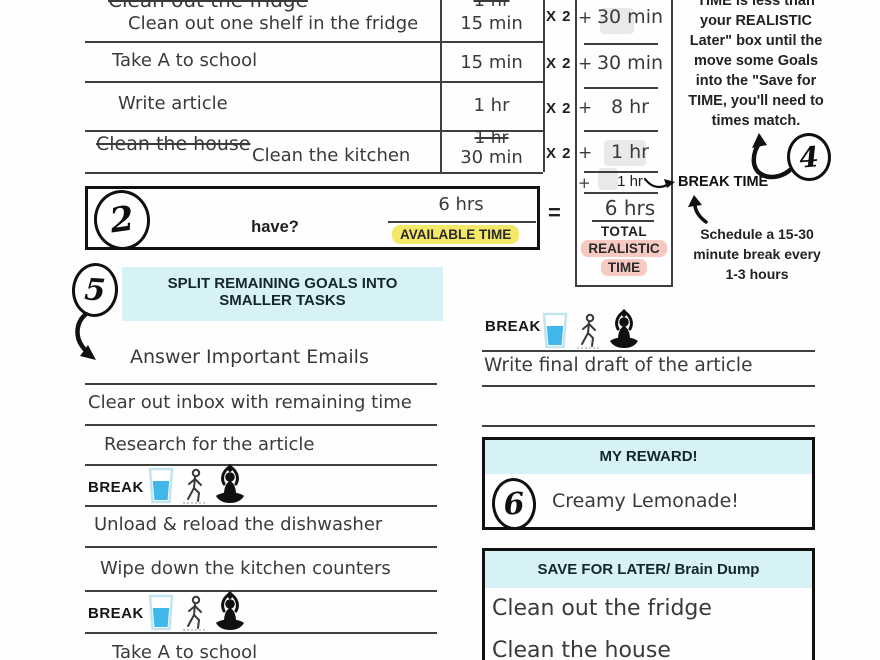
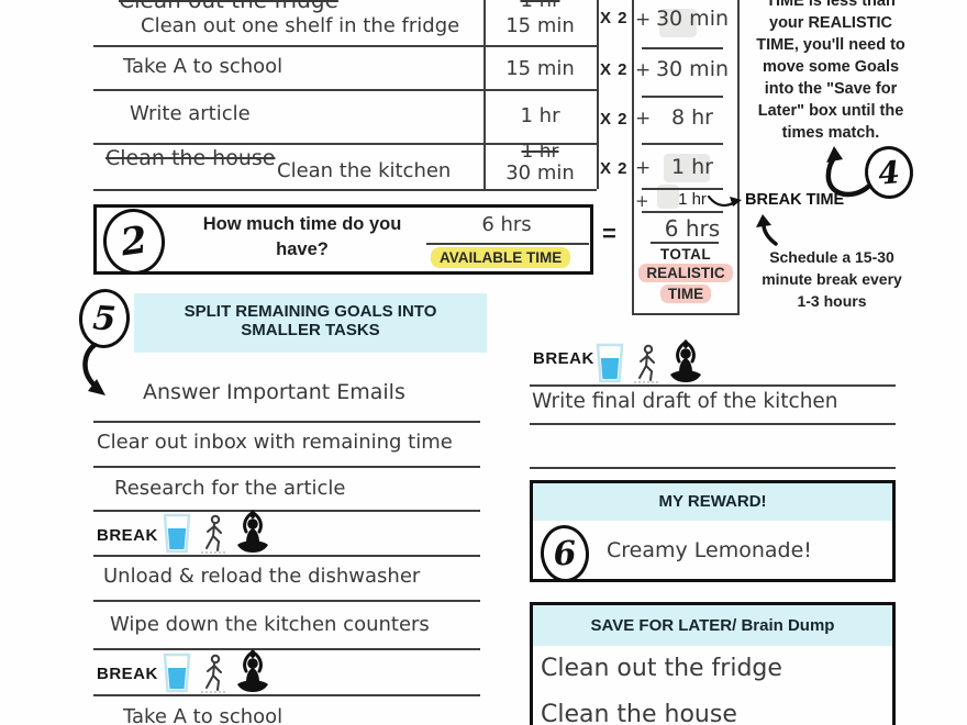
  Clean out the fridge
  Clean out one shelf in the fridge
  1 hr
  15 min
  Take A to school
  15 min
  Write article
  1 hr
  Clean the house
  Clean the kitchen
  1 hr
  30 min
  X 2
  X 2
  X 2
  X 2
  +
  30 min
  +
  30 min
  +
  8 hr
  +
  1 hr
  +
  1 hr
  6 hrs
  TOTAL
  REALISTIC
  TIME
  =
+ How much time do you
  have?
  6 hrs
  AVAILABLE TIME
  TIME is less than
  your REALISTIC
- Later" box until the
+ TIME, you'll need to
  move some Goals
  into the "Save for
- TIME, you'll need to
+ Later" box until the
  times match.
  BREAK TIME
  Schedule a 15-30
  minute break every
  1-3 hours
  SPLIT REMAINING GOALS INTO
  SMALLER TASKS
  Answer Important Emails
  Clear out inbox with remaining time
  Research for the article
  BREAK
  Unload & reload the dishwasher
  Wipe down the kitchen counters
  BREAK
  Take A to school
  BREAK
- Write final draft of the article
+ Write final draft of the kitchen
  MY REWARD!
  Creamy Lemonade!
  SAVE FOR LATER/ Brain Dump
  Clean out the fridge
  Clean the house
